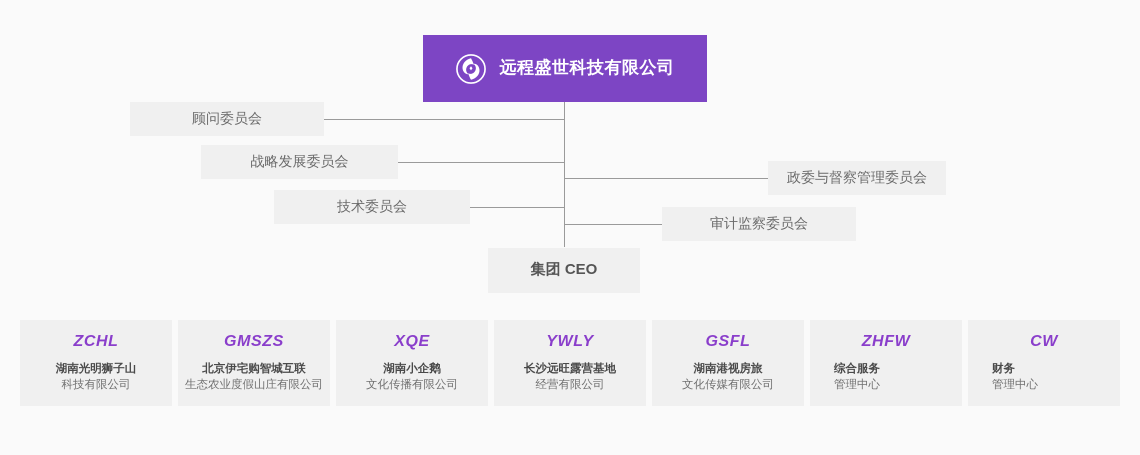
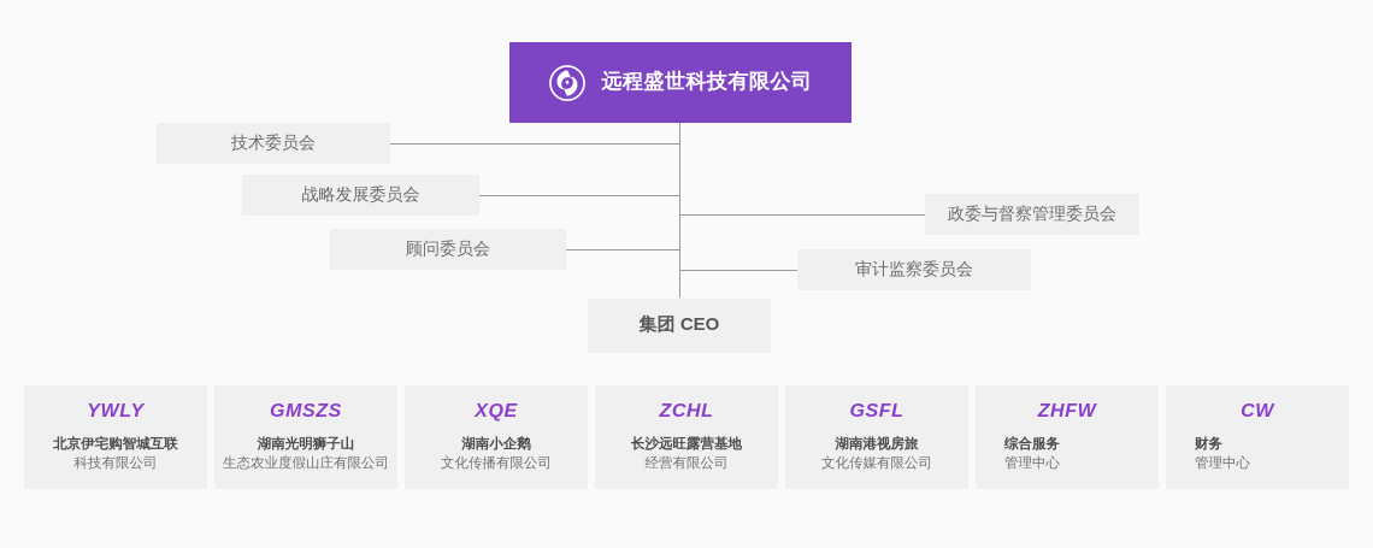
  远程盛世科技有限公司
- 顾问委员会
+ 技术委员会
  战略发展委员会
- 技术委员会
+ 顾问委员会
  政委与督察管理委员会
  审计监察委员会
  集团 CEO
- ZCHL
+ YWLY
- 湖南光明狮子山
+ 北京伊宅购智城互联
  科技有限公司
  GMSZS
- 北京伊宅购智城互联
+ 湖南光明狮子山
  生态农业度假山庄有限公司
  XQE
  湖南小企鹅
  文化传播有限公司
- YWLY
+ ZCHL
  长沙远旺露营基地
  经营有限公司
  GSFL
  湖南港视房旅
  文化传媒有限公司
  ZHFW
  综合服务
  管理中心
  CW
  财务
  管理中心
